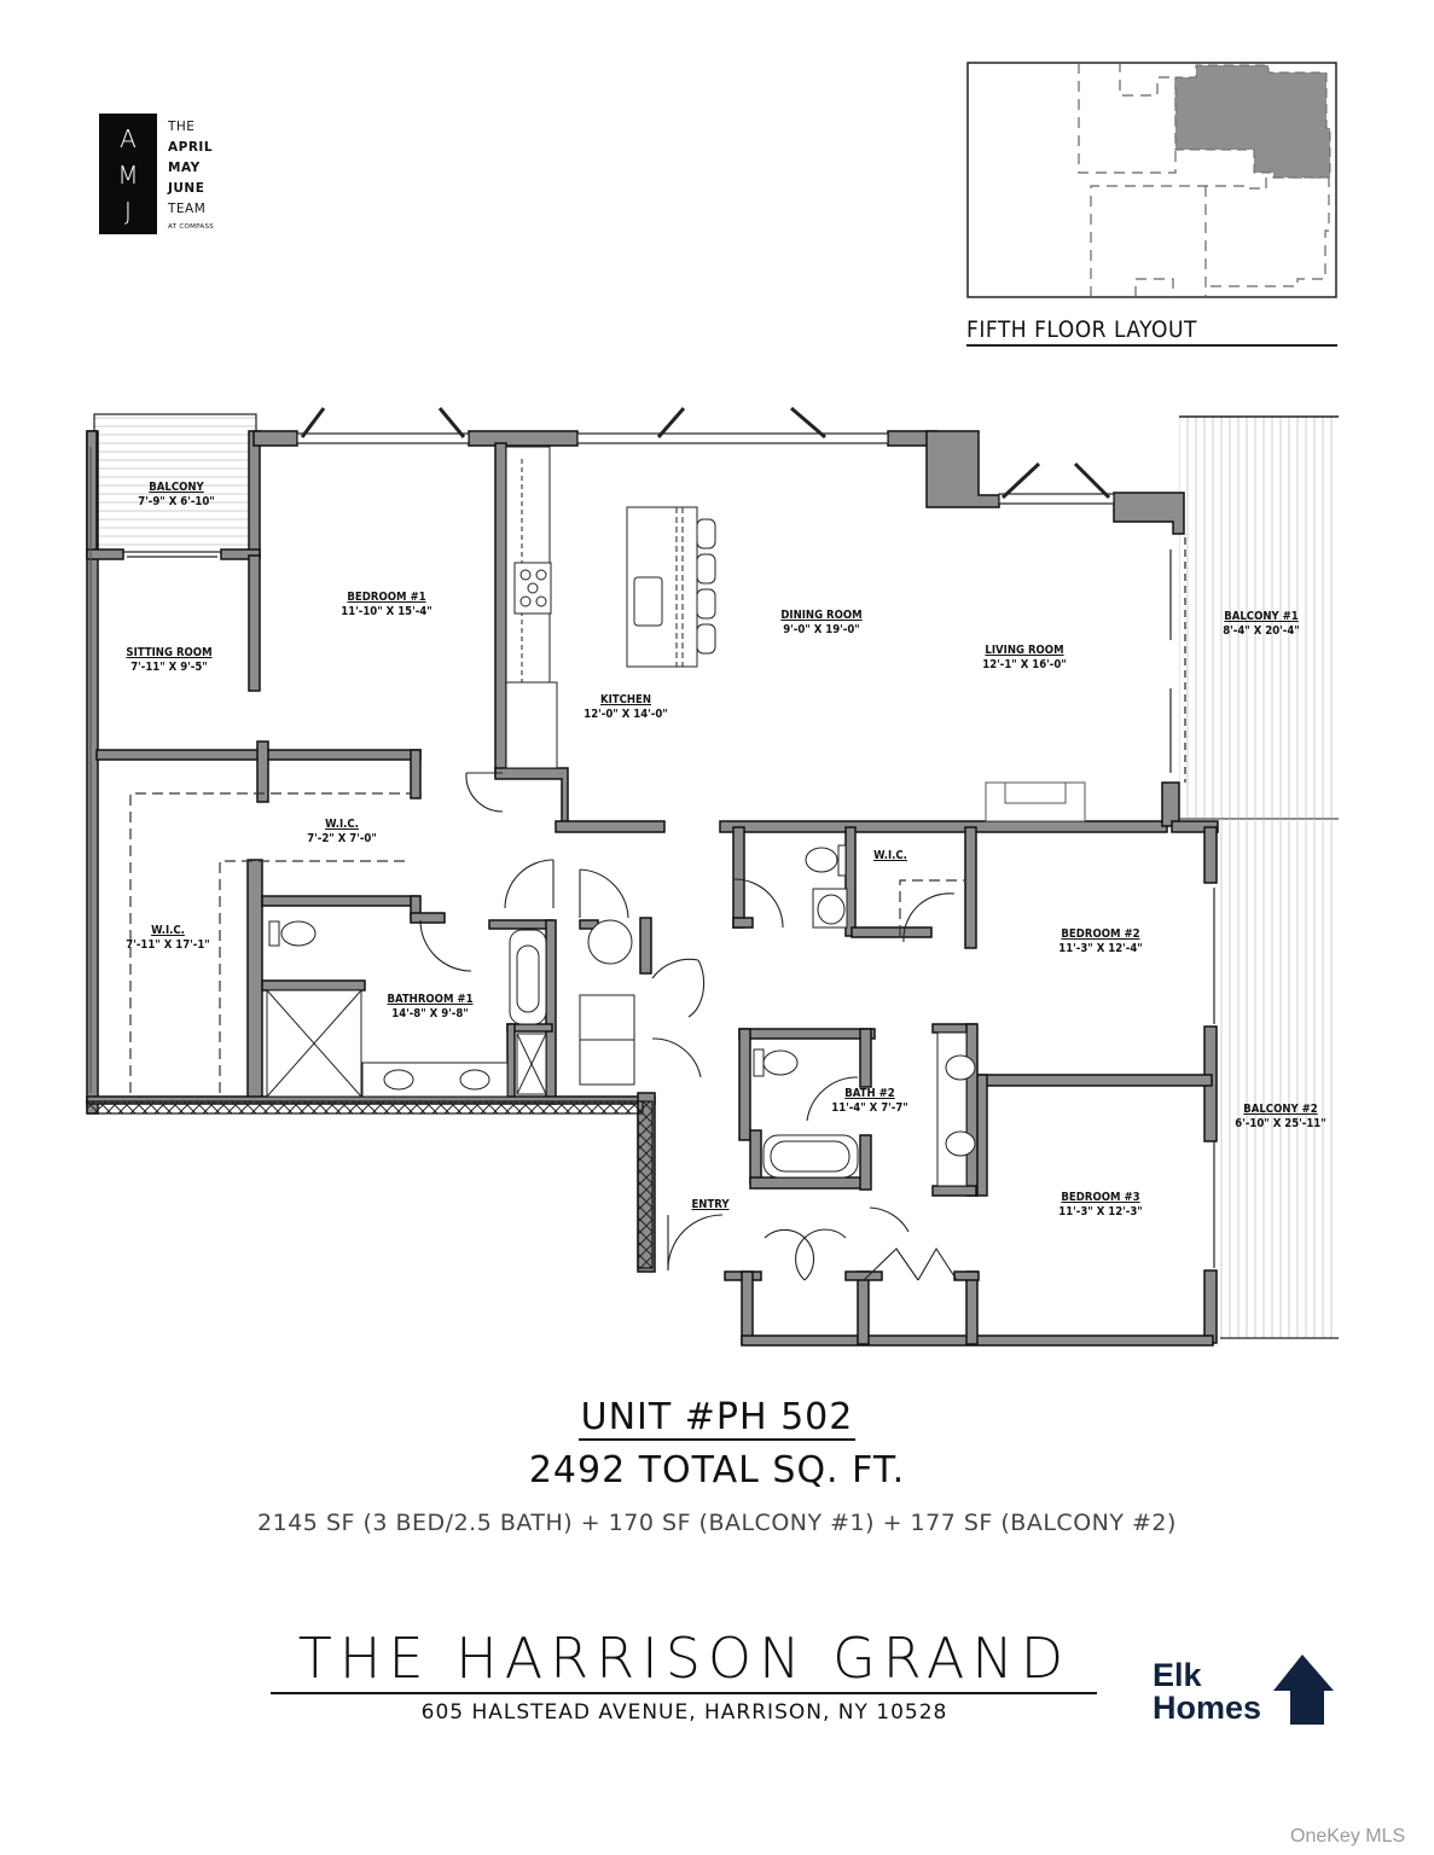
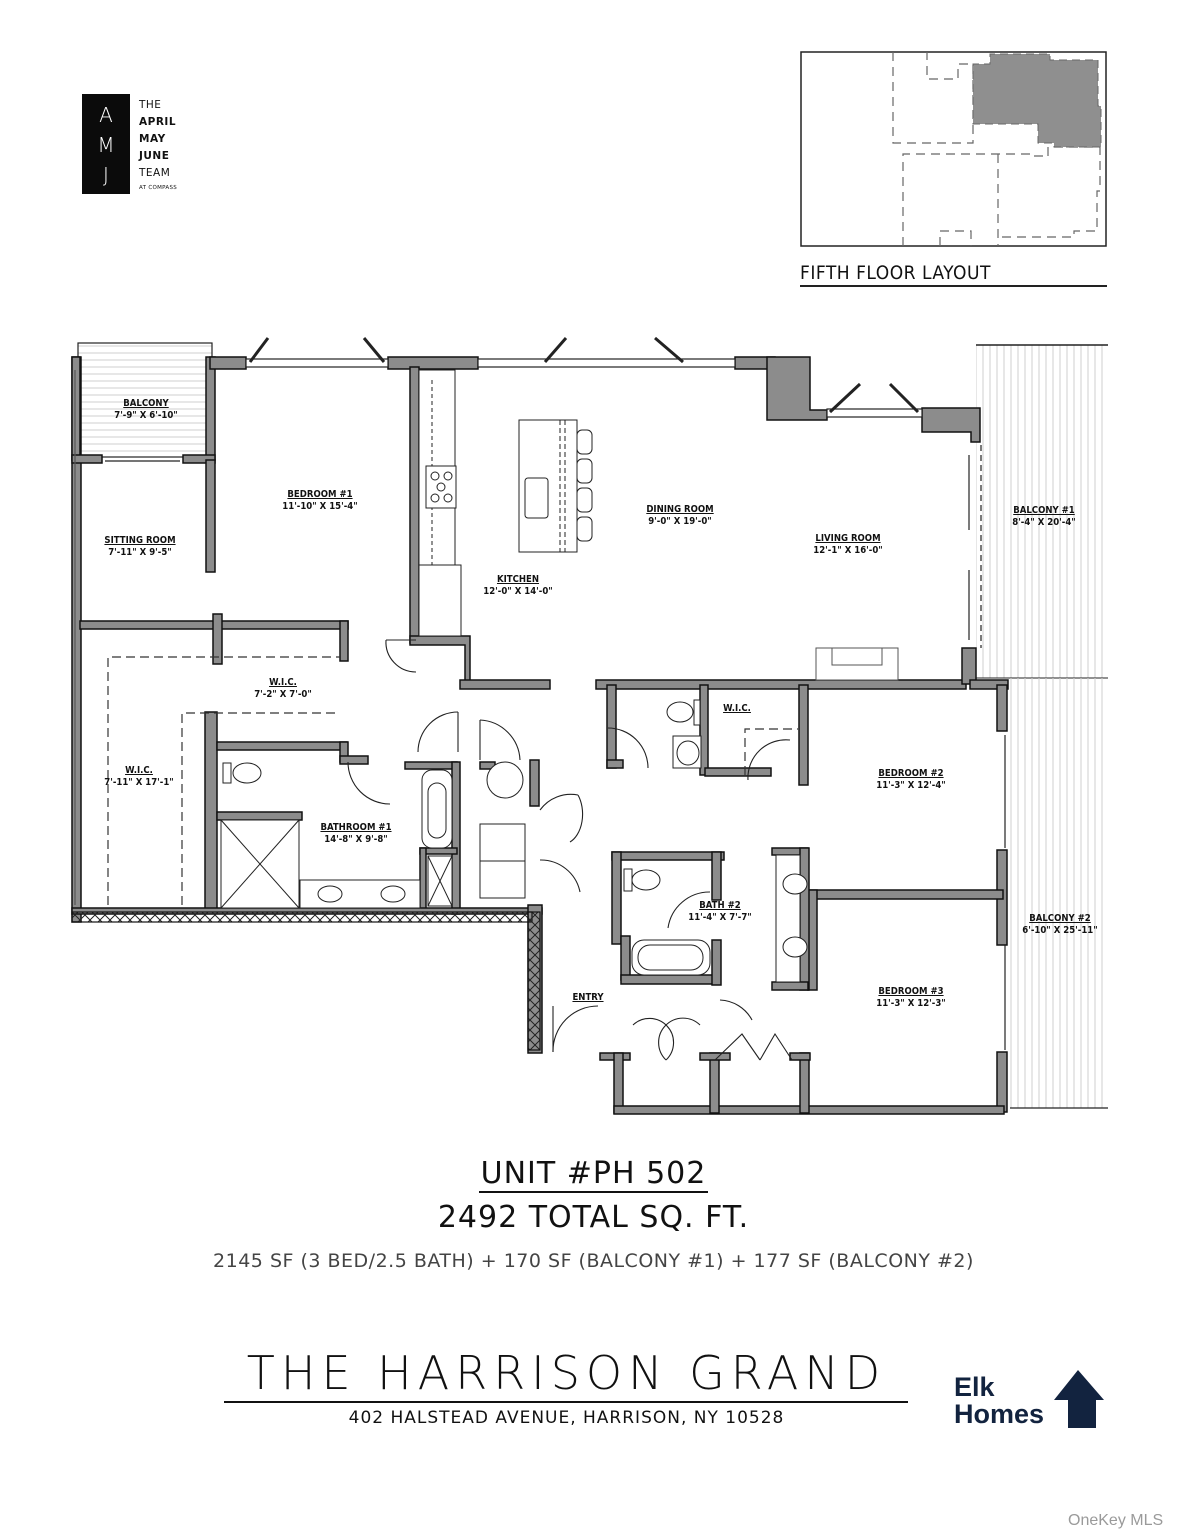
  A
  M
  J
  THE
  APRIL
  MAY
  JUNE
  TEAM
  FIFTH FLOOR LAYOUT
  BALCONY
  7'-9" X 6'-10"
  SITTING ROOM
  7'-11" X 9'-5"
  BEDROOM #1
  11'-10" X 15'-4"
  KITCHEN
  12'-0" X 14'-0"
  DINING ROOM
  9'-0" X 19'-0"
  LIVING ROOM
  12'-1" X 16'-0"
  BALCONY #1
  8'-4" X 20'-4"
  W.I.C.
  7'-2" X 7'-0"
  W.I.C.
  7'-11" X 17'-1"
  BATHROOM #1
  14'-8" X 9'-8"
  W.I.C.
  BEDROOM #2
  11'-3" X 12'-4"
  BATH #2
  11'-4" X 7'-7"
  BALCONY #2
  6'-10" X 25'-11"
  ENTRY
  BEDROOM #3
  11'-3" X 12'-3"
  UNIT #PH 502
  2492 TOTAL SQ. FT.
  2145 SF (3 BED/2.5 BATH) + 170 SF (BALCONY #1) + 177 SF (BALCONY #2)
  THE HARRISON GRAND
- 605 HALSTEAD AVENUE, HARRISON, NY 10528
+ 402 HALSTEAD AVENUE, HARRISON, NY 10528
  Elk
  Homes
  OneKey MLS
